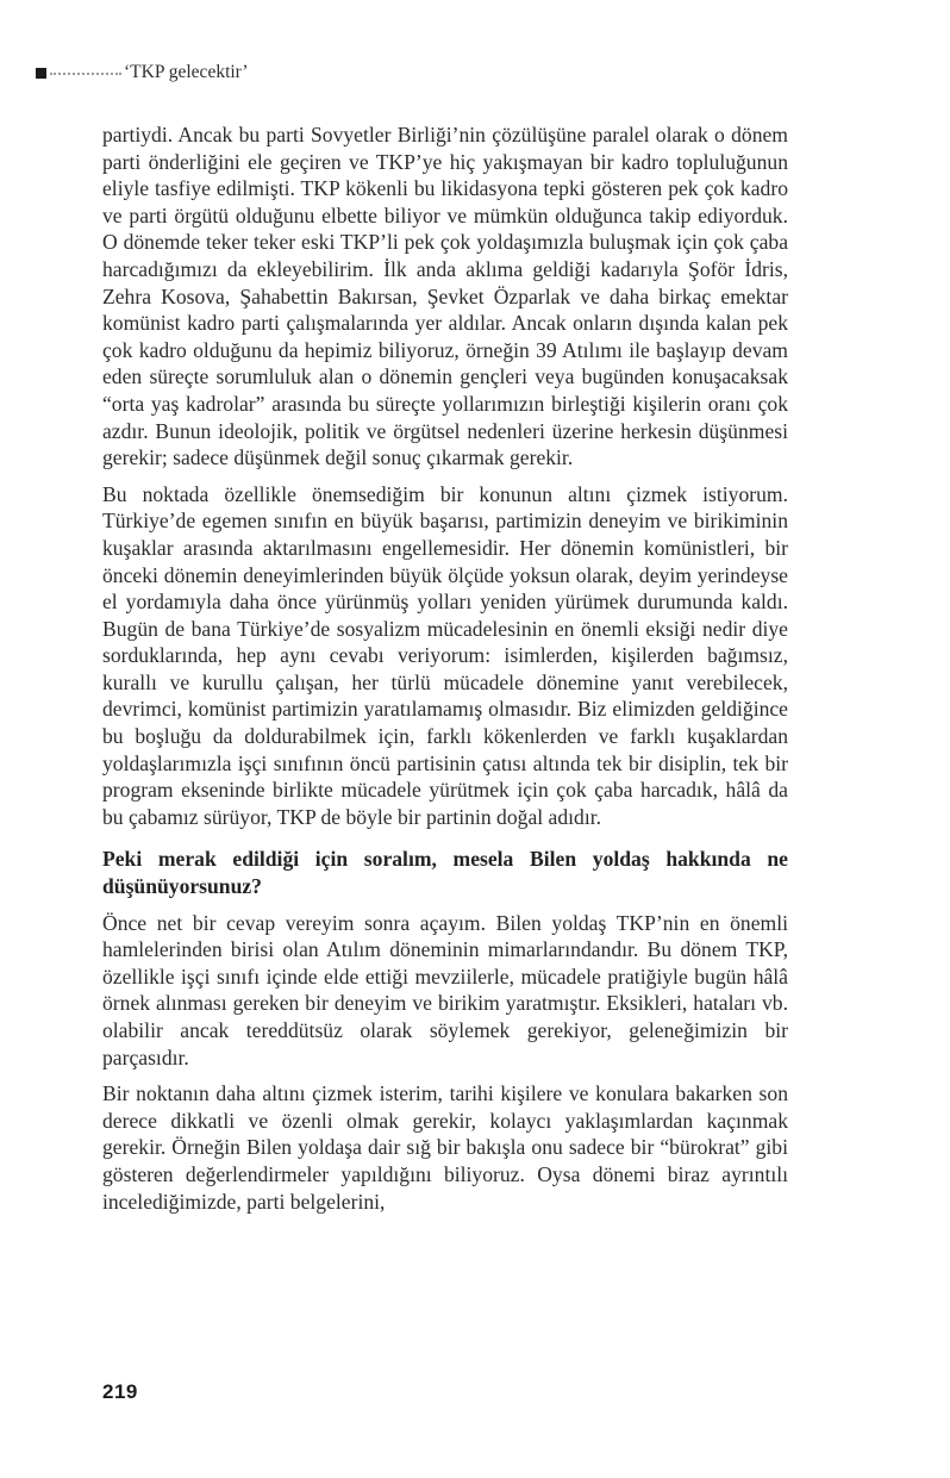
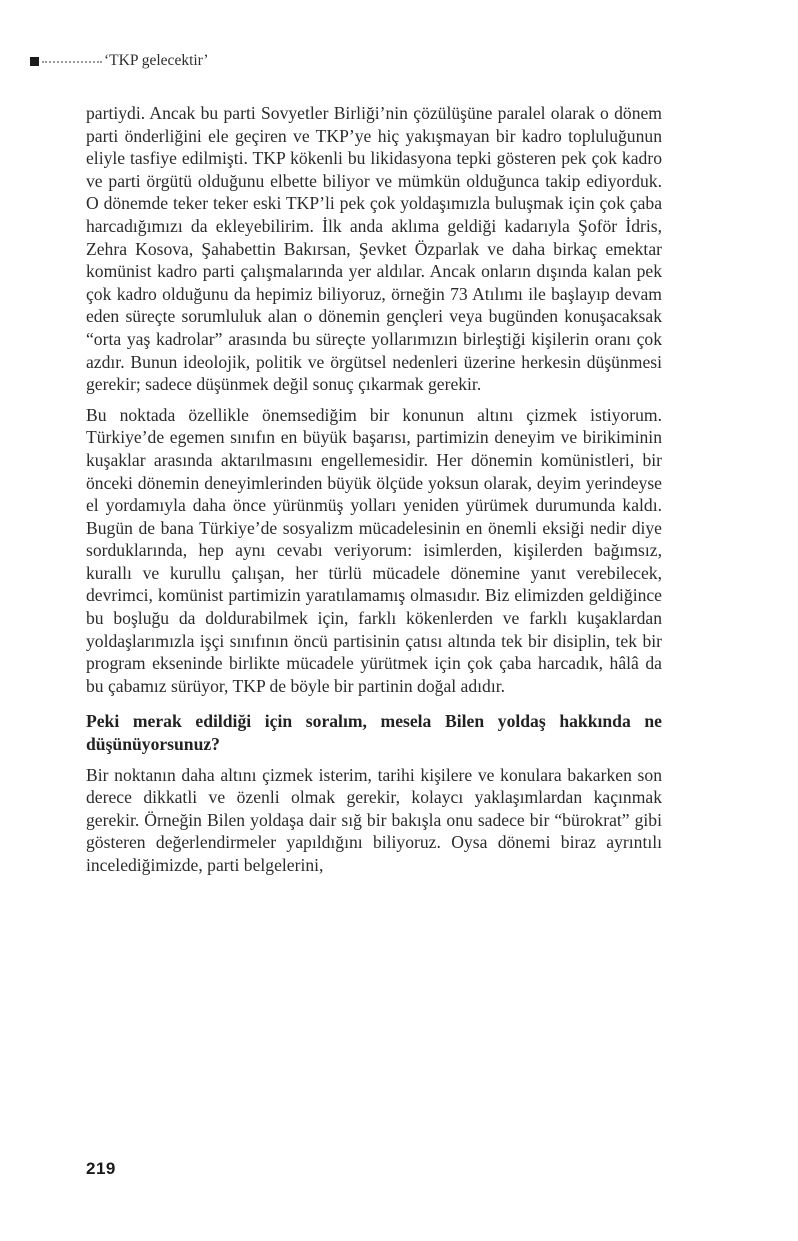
  ‘TKP gelecektir’
- partiydi. Ancak bu parti Sovyetler Birliği’nin çözülüşüne paralel olarak o dönem parti önderliğini ele geçiren ve TKP’ye hiç yakışmayan bir kadro topluluğunun eliyle tasfiye edilmişti. TKP kökenli bu likidasyona tepki gösteren pek çok kadro ve parti örgütü olduğunu elbette biliyor ve mümkün olduğunca takip ediyorduk. O dönemde teker teker eski TKP’li pek çok yoldaşımızla buluşmak için çok çaba harcadığımızı da ekleyebilirim. İlk anda aklıma geldiği kadarıyla Şoför İdris, Zehra Kosova, Şahabettin Bakırsan, Şevket Özparlak ve daha birkaç emektar komünist kadro parti çalışmalarında yer aldılar. Ancak onların dışında kalan pek çok kadro olduğunu da hepimiz biliyoruz, örneğin 39 Atılımı ile başlayıp devam eden süreçte sorumluluk alan o dönemin gençleri veya bugünden konuşacaksak “orta yaş kadrolar” arasında bu süreçte yollarımızın birleştiği kişilerin oranı çok azdır. Bunun ideolojik, politik ve örgütsel nedenleri üzerine herkesin düşünmesi gerekir; sadece düşünmek değil sonuç çıkarmak gerekir.
+ partiydi. Ancak bu parti Sovyetler Birliği’nin çözülüşüne paralel olarak o dönem parti önderliğini ele geçiren ve TKP’ye hiç yakışmayan bir kadro topluluğunun eliyle tasfiye edilmişti. TKP kökenli bu likidasyona tepki gösteren pek çok kadro ve parti örgütü olduğunu elbette biliyor ve mümkün olduğunca takip ediyorduk. O dönemde teker teker eski TKP’li pek çok yoldaşımızla buluşmak için çok çaba harcadığımızı da ekleyebilirim. İlk anda aklıma geldiği kadarıyla Şoför İdris, Zehra Kosova, Şahabettin Bakırsan, Şevket Özparlak ve daha birkaç emektar komünist kadro parti çalışmalarında yer aldılar. Ancak onların dışında kalan pek çok kadro olduğunu da hepimiz biliyoruz, örneğin 73 Atılımı ile başlayıp devam eden süreçte sorumluluk alan o dönemin gençleri veya bugünden konuşacaksak “orta yaş kadrolar” arasında bu süreçte yollarımızın birleştiği kişilerin oranı çok azdır. Bunun ideolojik, politik ve örgütsel nedenleri üzerine herkesin düşünmesi gerekir; sadece düşünmek değil sonuç çıkarmak gerekir.
  Bu noktada özellikle önemsediğim bir konunun altını çizmek istiyorum. Türkiye’de egemen sınıfın en büyük başarısı, partimizin deneyim ve birikiminin kuşaklar arasında aktarılmasını engellemesidir. Her dönemin komünistleri, bir önceki dönemin deneyimlerinden büyük ölçüde yoksun olarak, deyim yerindeyse el yordamıyla daha önce yürünmüş yolları yeniden yürümek durumunda kaldı. Bugün de bana Türkiye’de sosyalizm mücadelesinin en önemli eksiği nedir diye sorduklarında, hep aynı cevabı veriyorum: isimlerden, kişilerden bağımsız, kurallı ve kurullu çalışan, her türlü mücadele dönemine yanıt verebilecek, devrimci, komünist partimizin yaratılamamış olmasıdır. Biz elimizden geldiğince bu boşluğu da doldurabilmek için, farklı kökenlerden ve farklı kuşaklardan yoldaşlarımızla işçi sınıfının öncü partisinin çatısı altında tek bir disiplin, tek bir program ekseninde birlikte mücadele yürütmek için çok çaba harcadık, hâlâ da bu çabamız sürüyor, TKP de böyle bir partinin doğal adıdır.
  Peki merak edildiği için soralım, mesela Bilen yoldaş hakkında ne düşünüyorsunuz?
- Önce net bir cevap vereyim sonra açayım. Bilen yoldaş TKP’nin en önemli hamlelerinden birisi olan Atılım döneminin mimarlarındandır. Bu dönem TKP, özellikle işçi sınıfı içinde elde ettiği mevziilerle, mücadele pratiğiyle bugün hâlâ örnek alınması gereken bir deneyim ve birikim yaratmıştır. Eksikleri, hataları vb. olabilir ancak tereddütsüz olarak söylemek gerekiyor, geleneğimizin bir parçasıdır.
  Bir noktanın daha altını çizmek isterim, tarihi kişilere ve konulara bakarken son derece dikkatli ve özenli olmak gerekir, kolaycı yaklaşımlardan kaçınmak gerekir. Örneğin Bilen yoldaşa dair sığ bir bakışla onu sadece bir “bürokrat” gibi gösteren değerlendirmeler yapıldığını biliyoruz. Oysa dönemi biraz ayrıntılı incelediğimizde, parti belgelerini,
  219
